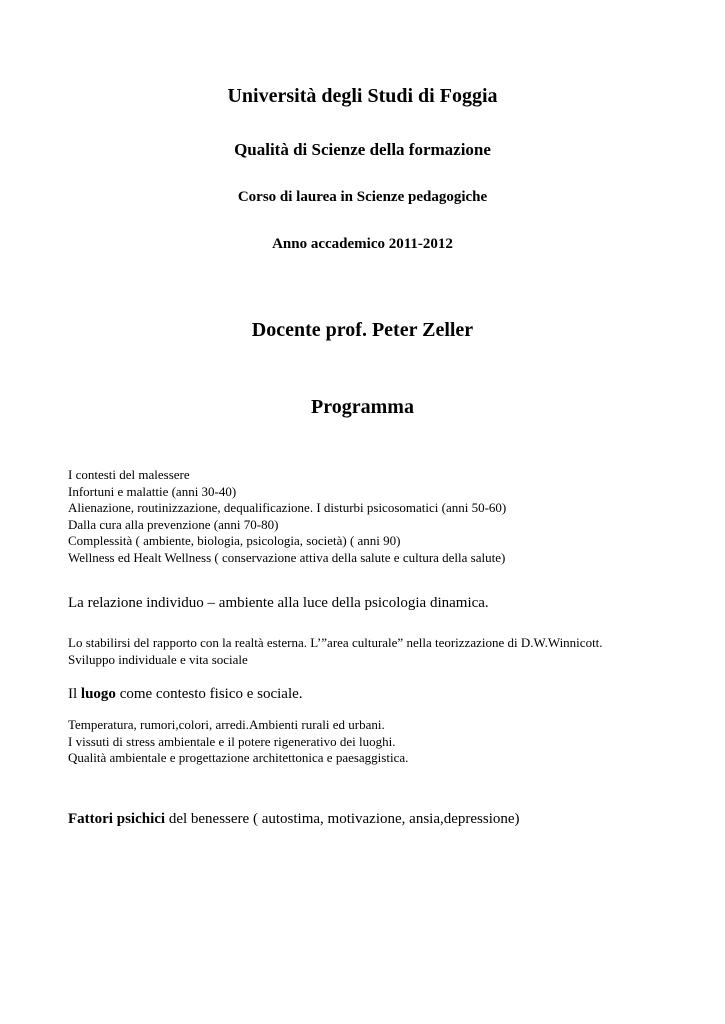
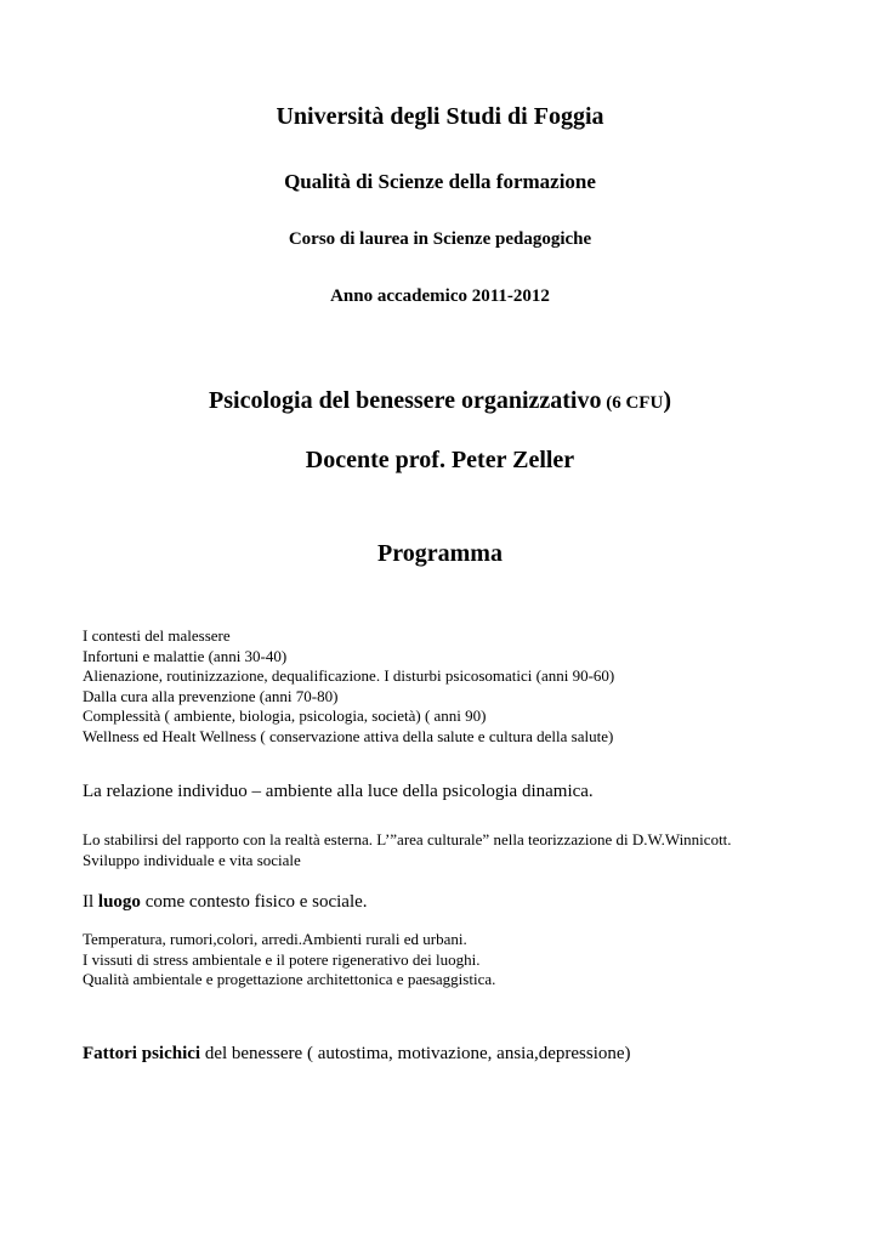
  Università degli Studi di Foggia
  Qualità di Scienze della formazione
  Corso di laurea in Scienze pedagogiche
  Anno accademico 2011-2012
+ Psicologia del benessere organizzativo (6 CFU)
  Docente prof. Peter Zeller
  Programma
  I contesti del malessere
  Infortuni e malattie (anni 30-40)
- Alienazione, routinizzazione, dequalificazione. I disturbi psicosomatici (anni 50-60)
+ Alienazione, routinizzazione, dequalificazione. I disturbi psicosomatici (anni 90-60)
  Dalla cura alla prevenzione (anni 70-80)
  Complessità ( ambiente, biologia, psicologia, società) ( anni 90)
  Wellness ed Healt Wellness ( conservazione attiva della salute e cultura della salute)
  La relazione individuo – ambiente alla luce della psicologia dinamica.
  Lo stabilirsi del rapporto con la realtà esterna. L’”area culturale” nella teorizzazione di D.W.Winnicott.
  Sviluppo individuale e vita sociale
  Il luogo come contesto fisico e sociale.
  Temperatura, rumori,colori, arredi.Ambienti rurali ed urbani.
  I vissuti di stress ambientale e il potere rigenerativo dei luoghi.
  Qualità ambientale e progettazione architettonica e paesaggistica.
  Fattori psichici del benessere ( autostima, motivazione, ansia,depressione)
